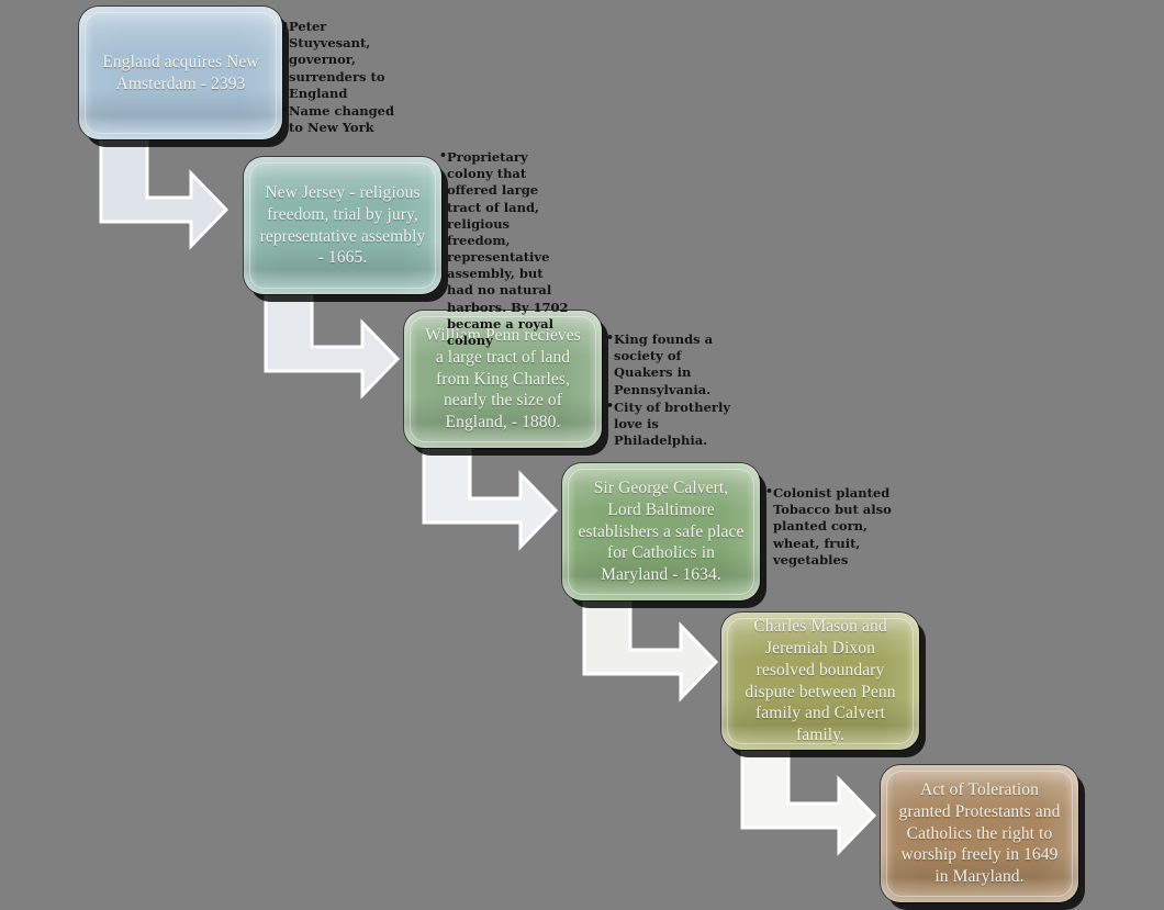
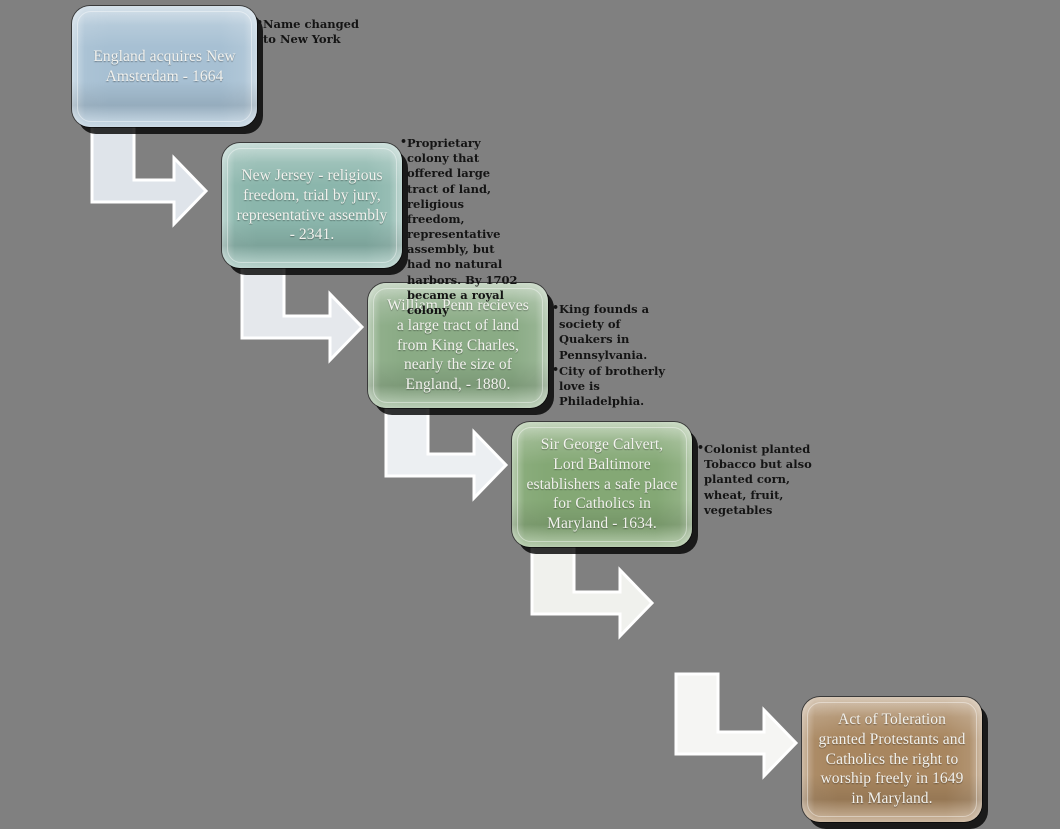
- England acquires New Amsterdam - 2393
+ England acquires New Amsterdam - 1664
- Peter Stuyvesant, governor, surrenders to England
  Name changed to New York
- New Jersey - religious freedom, trial by jury, representative assembly - 1665.
+ New Jersey - religious freedom, trial by jury, representative assembly - 2341.
  Proprietary colony that offered large tract of land, religious freedom, representative assembly, but had no natural harbors. By 1702 became a royal colony
  William Penn recieves a large tract of land from King Charles, nearly the size of England, - 1880.
  King founds a society of Quakers in Pennsylvania.
  City of brotherly love is Philadelphia.
  Sir George Calvert, Lord Baltimore establishers a safe place for Catholics in Maryland - 1634.
  Colonist planted Tobacco but also planted corn, wheat, fruit, vegetables
- Charles Mason and Jeremiah Dixon resolved boundary dispute between Penn family and Calvert family.
  Act of Toleration granted Protestants and Catholics the right to worship freely in 1649 in Maryland.
